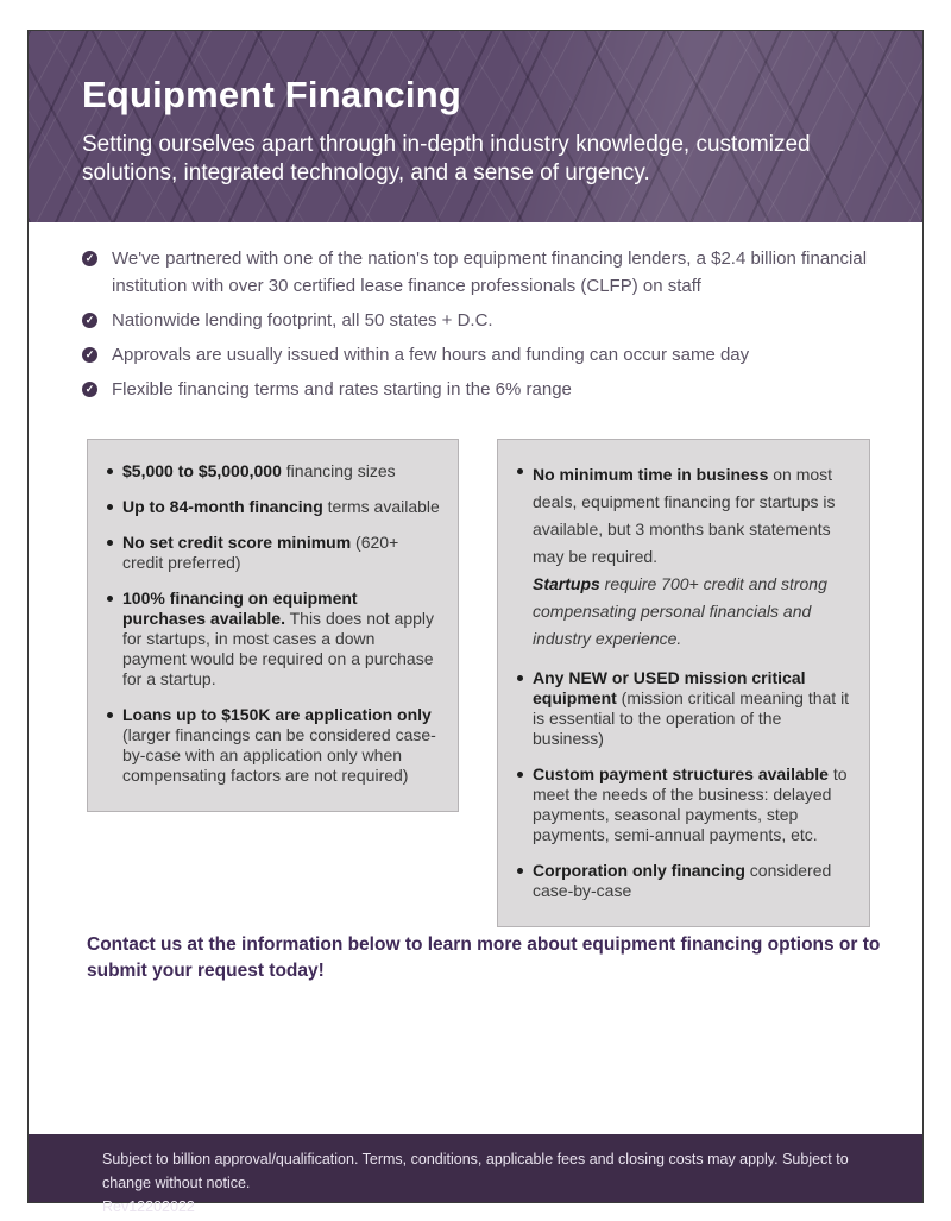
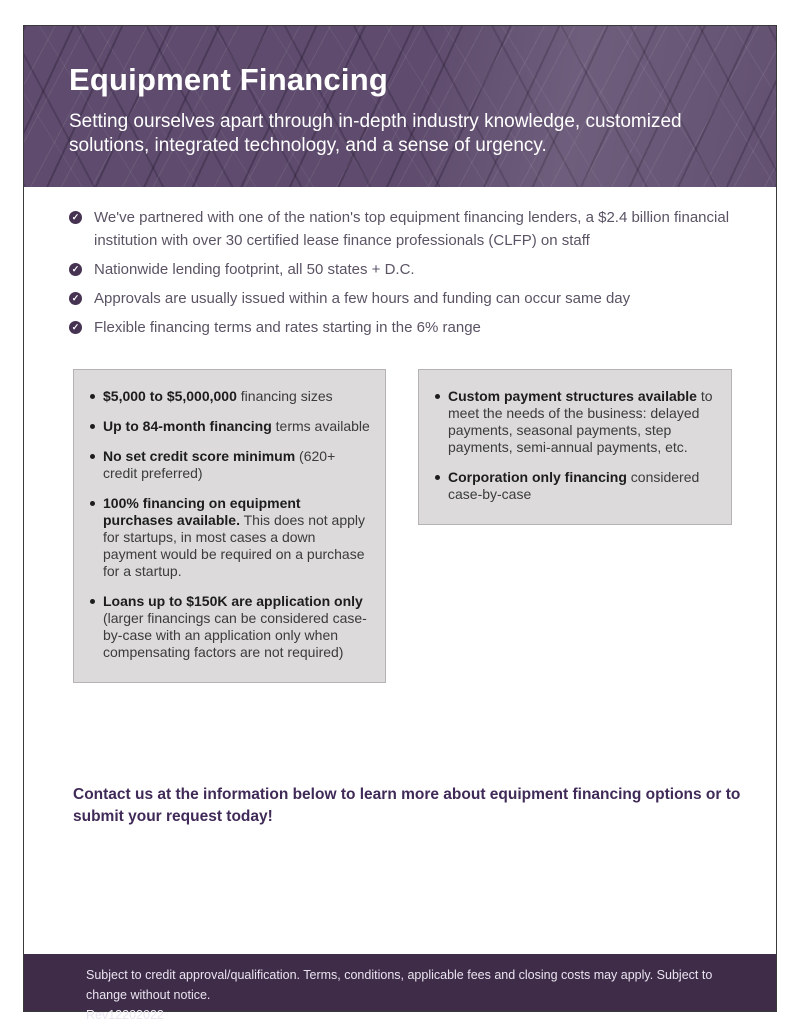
  Equipment Financing
  Setting ourselves apart through in-depth industry knowledge, customized solutions, integrated technology, and a sense of urgency.
  ✓
  We've partnered with one of the nation's top equipment financing lenders, a $2.4 billion financial institution with over 30 certified lease finance professionals (CLFP) on staff
  ✓
  Nationwide lending footprint, all 50 states + D.C.
  ✓
  Approvals are usually issued within a few hours and funding can occur same day
  ✓
  Flexible financing terms and rates starting in the 6% range
  $5,000 to $5,000,000 financing sizes
  Up to 84-month financing terms available
  No set credit score minimum (620+ credit preferred)
  100% financing on equipment purchases available. This does not apply for startups, in most cases a down payment would be required on a purchase for a startup.
  Loans up to $150K are application only (larger financings can be considered case-by-case with an application only when compensating factors are not required)
- No minimum time in business on most deals, equipment financing for startups is available, but 3 months bank statements may be required.
- Startups require 700+ credit and strong compensating personal financials and industry experience.
- Any NEW or USED mission critical equipment (mission critical meaning that it is essential to the operation of the business)
  Custom payment structures available to meet the needs of the business: delayed payments, seasonal payments, step payments, semi-annual payments, etc.
  Corporation only financing considered case-by-case
  Contact us at the information below to learn more about equipment financing options or to
  submit your request today!
- Subject to billion approval/qualification. Terms, conditions, applicable fees and closing costs may apply. Subject to change without notice.
+ Subject to credit approval/qualification. Terms, conditions, applicable fees and closing costs may apply. Subject to change without notice.
  Rev12202022
